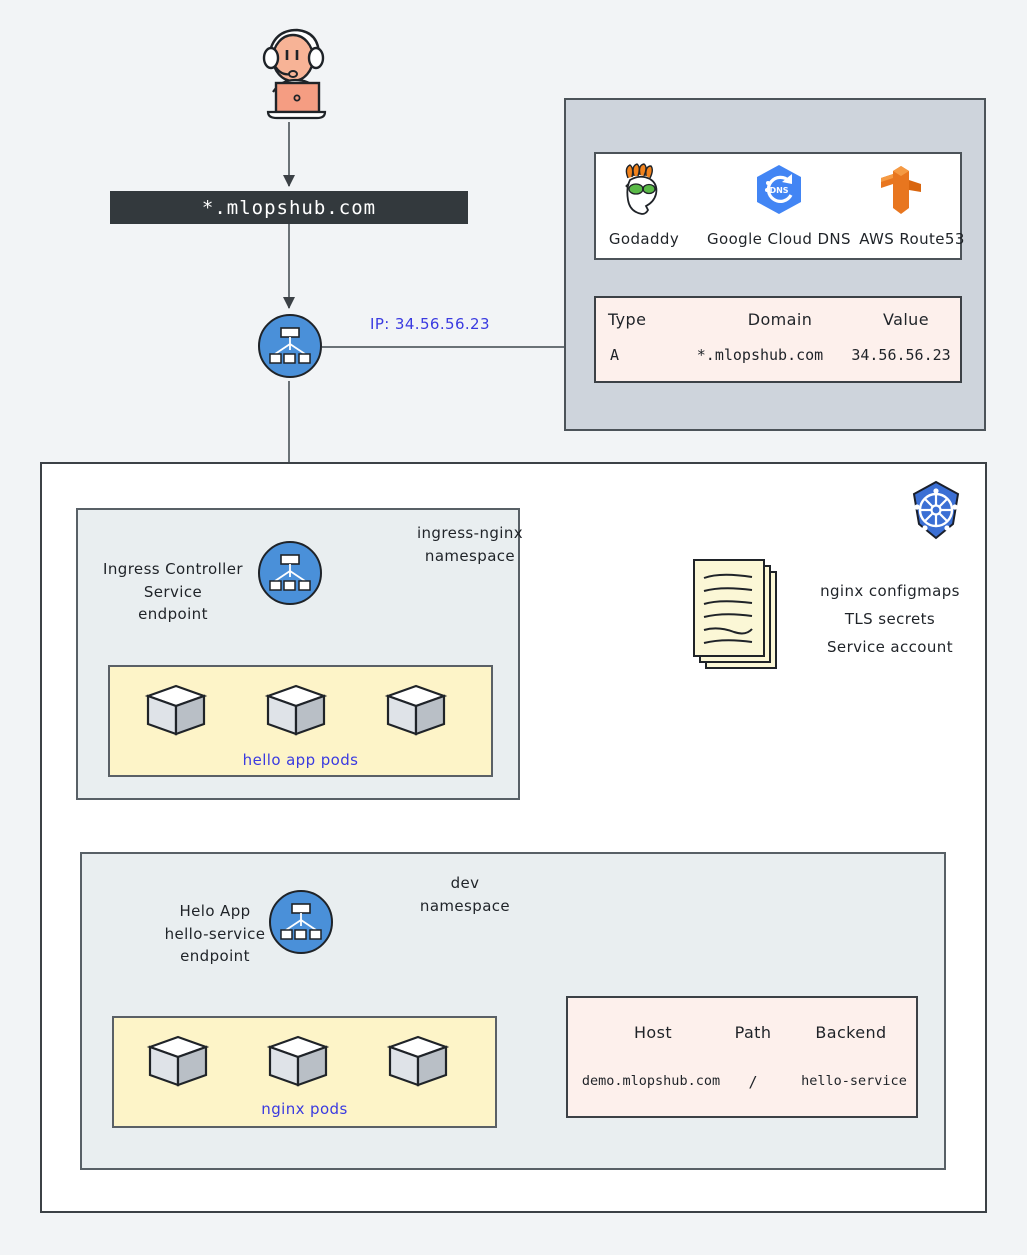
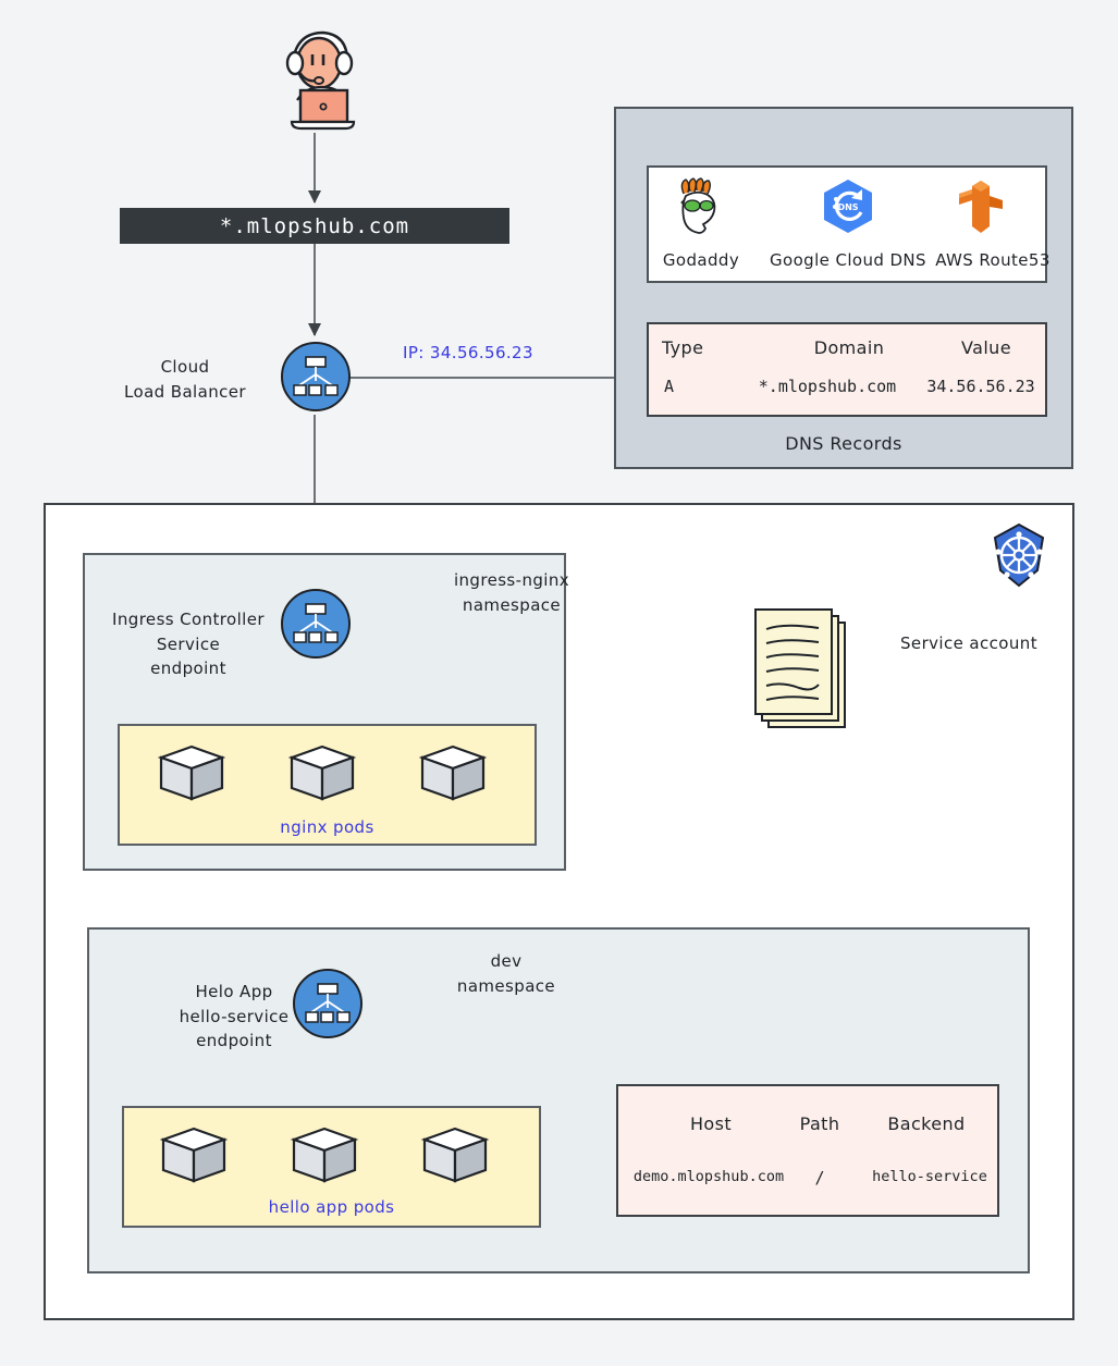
  *.mlopshub.com
+ Cloud
+ Load Balancer
  IP: 34.56.56.23
  Godaddy
  DNS
  Google Cloud DNS
  AWS Route53
  Type
  Domain
  Value
  A
  *.mlopshub.com
  34.56.56.23
+ DNS Records
  ingress-nginx
  namespace
  Ingress Controller
  Service
  endpoint
- hello app pods
+ nginx pods
- nginx configmaps
- TLS secrets
  Service account
  dev
  namespace
  Helo App
  hello-service
  endpoint
- nginx pods
+ hello app pods
  Host
  Path
  Backend
  demo.mlopshub.com
  /
  hello-service
